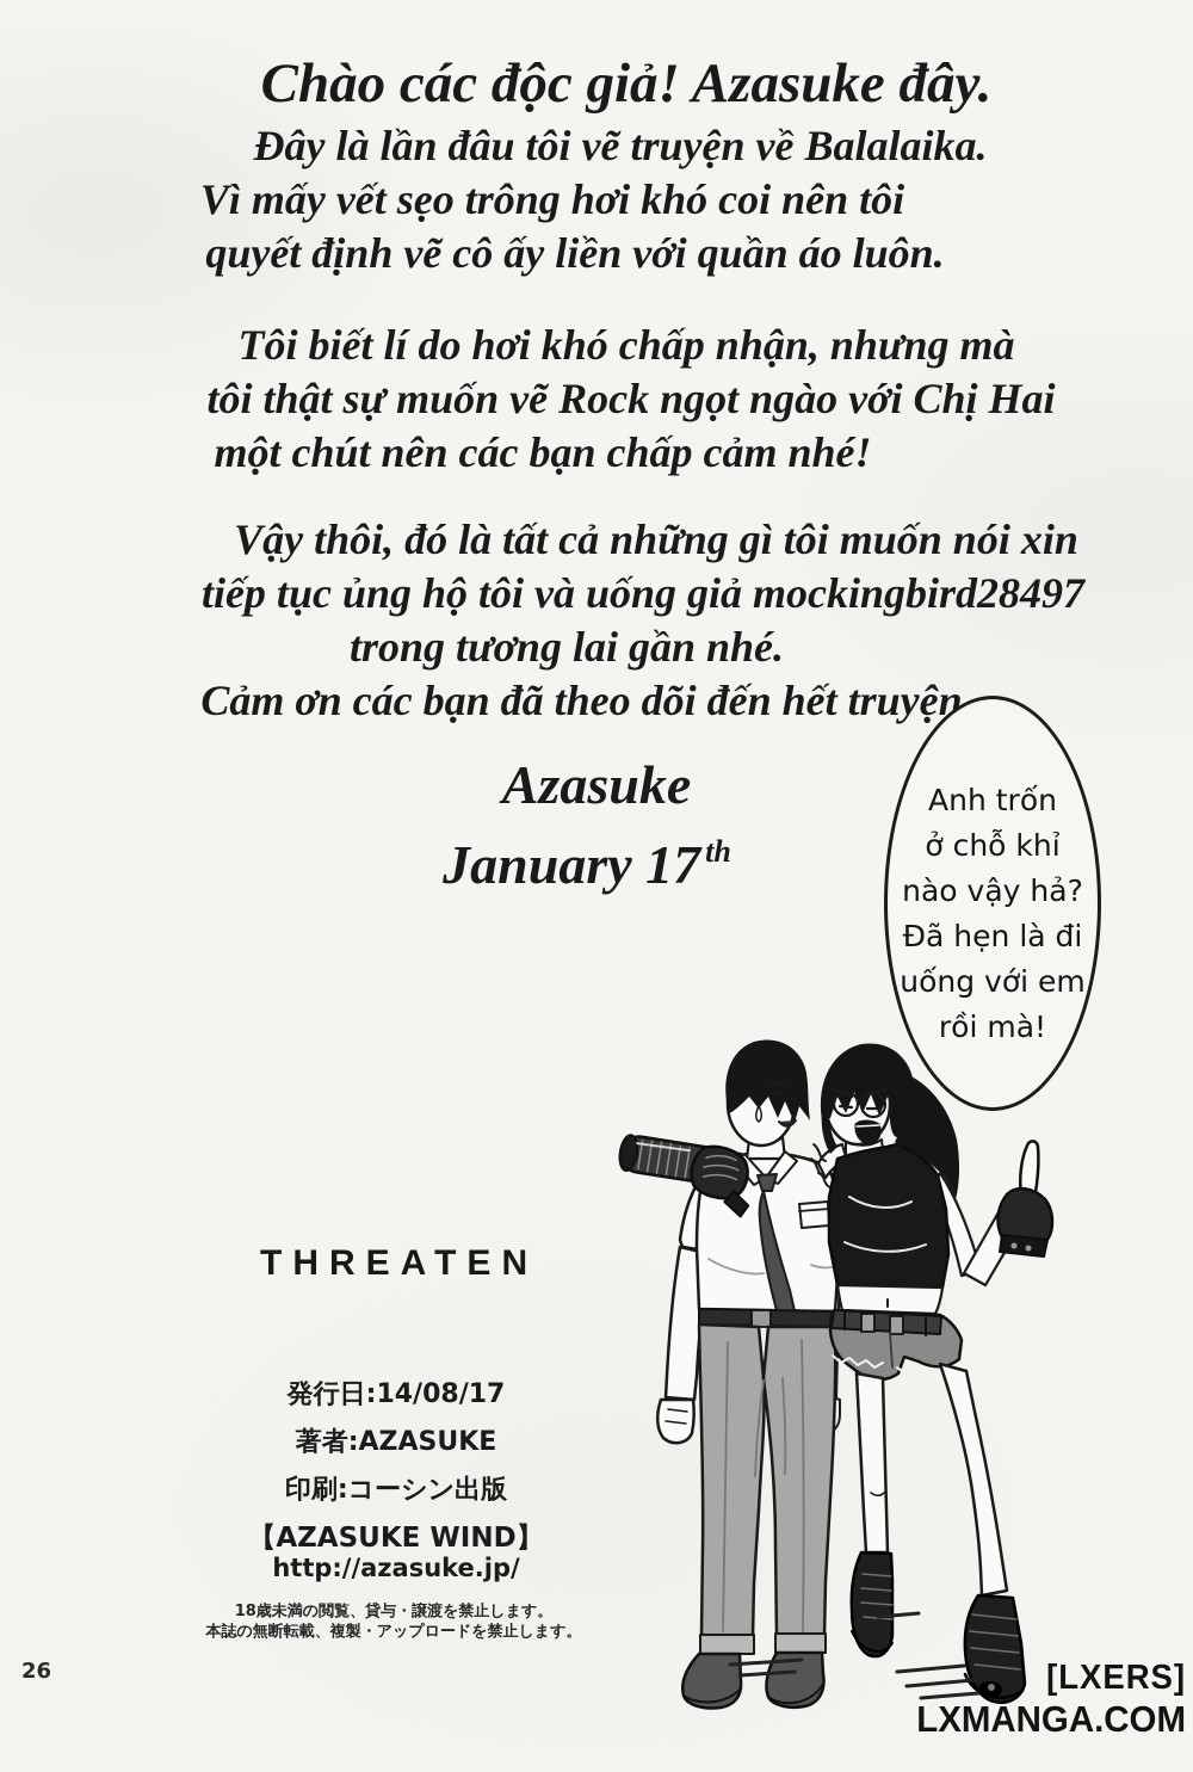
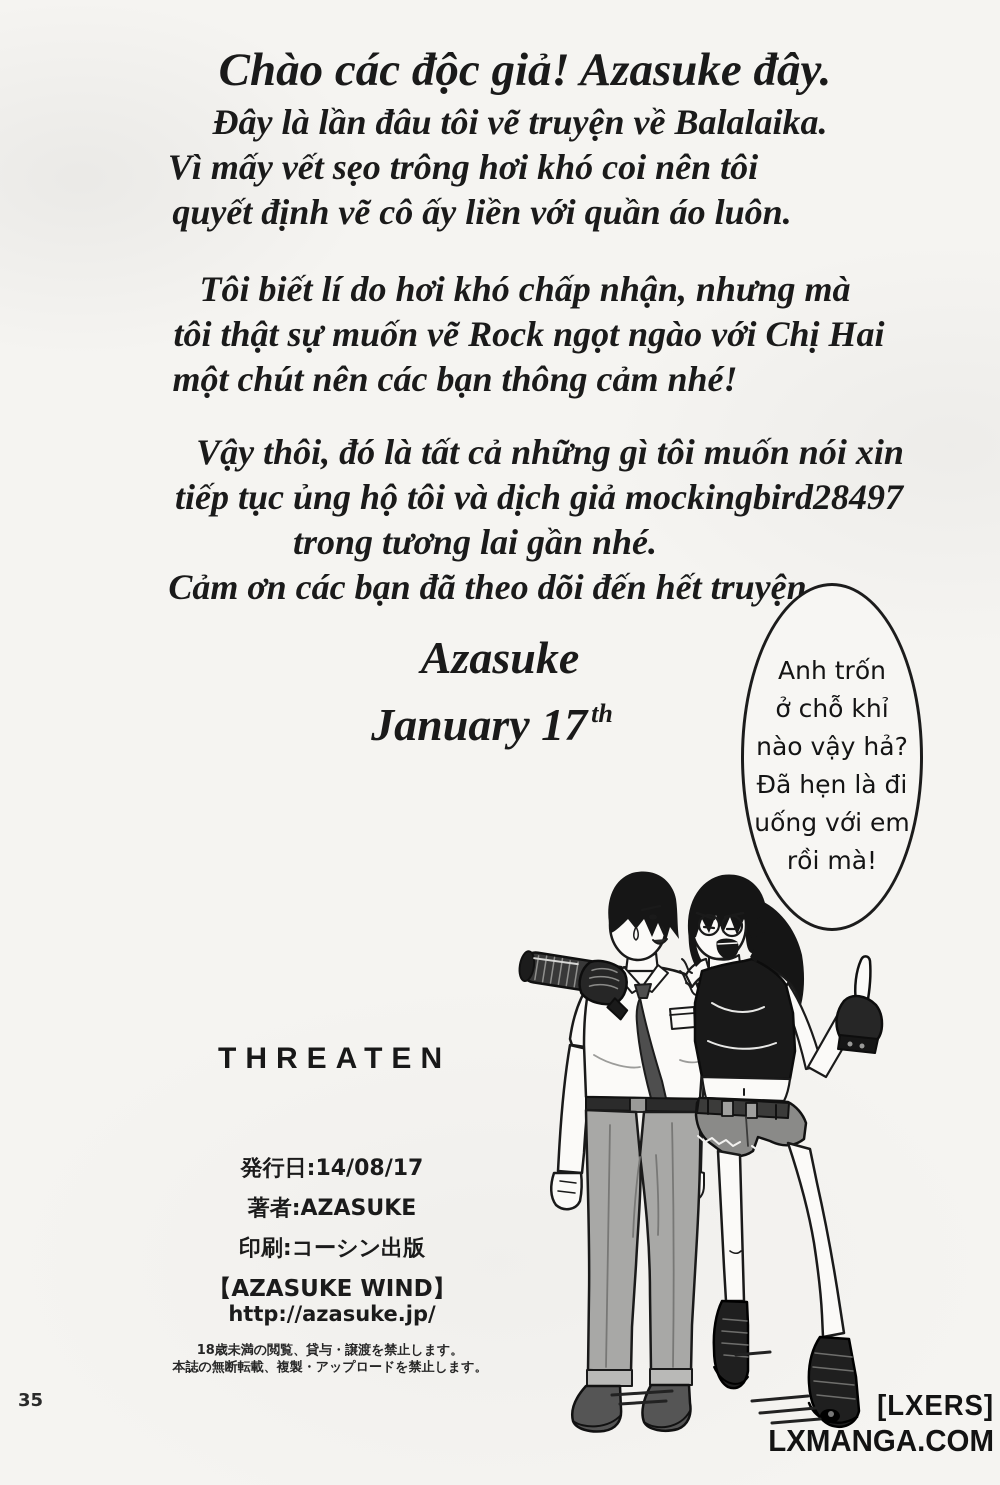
  Chào các độc giả! Azasuke đây.
  Đây là lần đâu tôi vẽ truyện về Balalaika.
  Vì mấy vết sẹo trông hơi khó coi nên tôi
  quyết định vẽ cô ấy liền với quần áo luôn.
  Tôi biết lí do hơi khó chấp nhận, nhưng mà
  tôi thật sự muốn vẽ Rock ngọt ngào với Chị Hai
- một chút nên các bạn chấp cảm nhé!
+ một chút nên các bạn thông cảm nhé!
  Vậy thôi, đó là tất cả những gì tôi muốn nói xin
- tiếp tục ủng hộ tôi và uống giả mockingbird28497
+ tiếp tục ủng hộ tôi và dịch giả mockingbird28497
  trong tương lai gần nhé.
  Cảm ơn các bạn đã theo dõi đến hết truyện
  Azasuke
  January 17 th
  Anh trốn
  ở chỗ khỉ
  nào vậy hả?
  Đã hẹn là đi
  uống với em
  rồi mà!
  THREATEN
  発行日:14/08/17
  著者:AZASUKE
  印刷:コーシン出版
  【AZASUKE WIND】
  http://azasuke.jp/
  18歳未満の閲覧、貸与・譲渡を禁止します。
  本誌の無断転載、複製・アップロードを禁止します。
- 26
+ 35
  [LXERS]
  LXMANGA.COM
